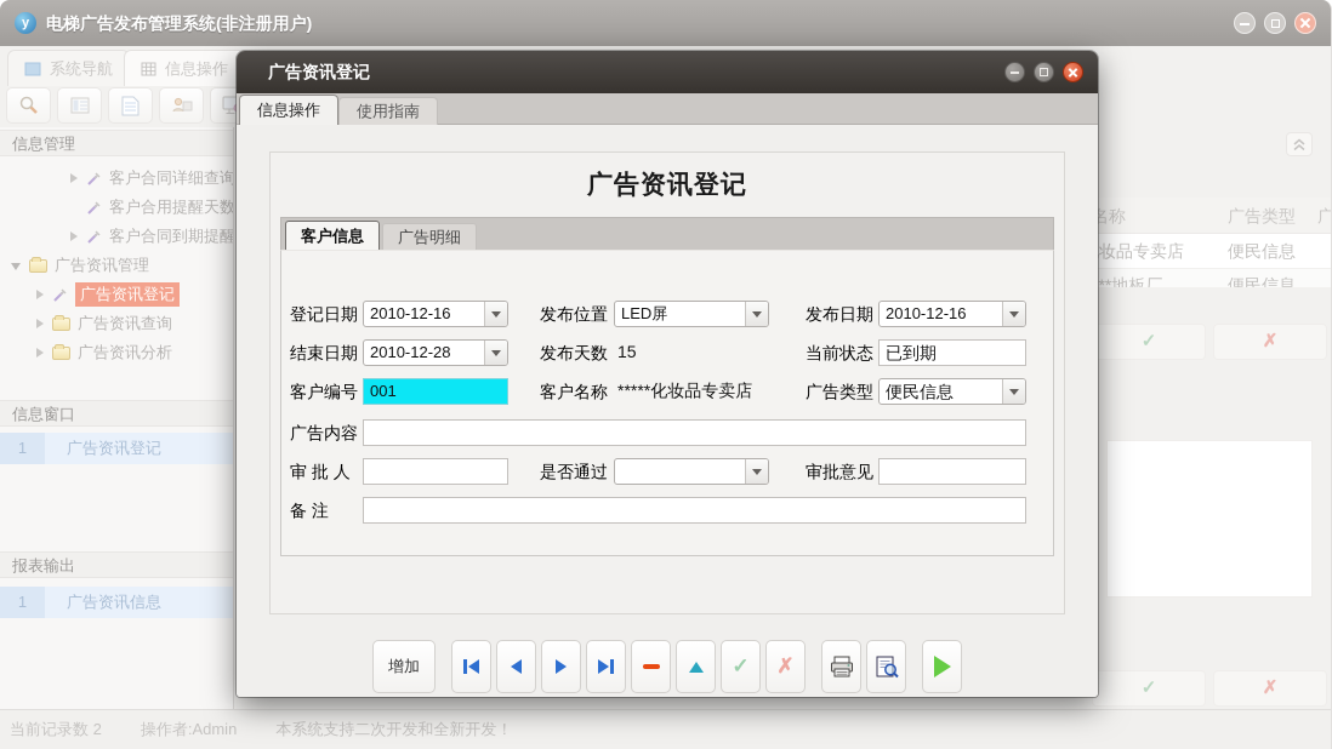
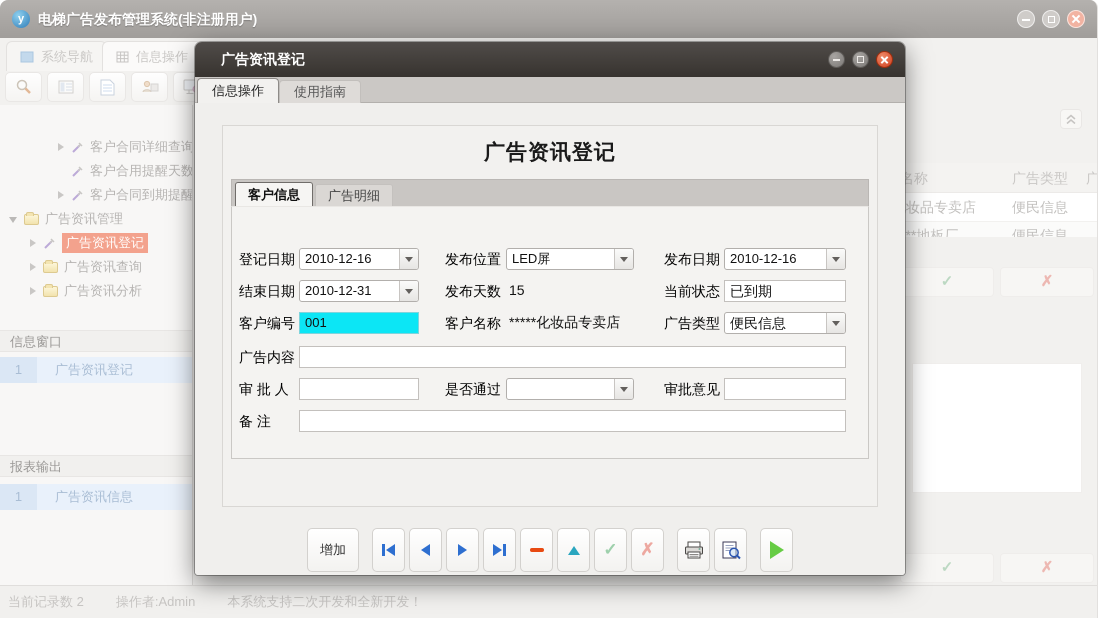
  y
  电梯广告发布管理系统(非注册用户)
  系统导航
  信息操作
- 信息管理
  客户合同详细查询
  客户合用提醒天数
  客户合同到期提醒
  广告资讯管理
  广告资讯登记
  广告资讯查询
  广告资讯分析
  信息窗口
  1
  广告资讯登记
  报表输出
  1
  广告资讯信息
  名称
  广告类型
  广
  妆品专卖店
  便民信息
  **地板厂
  便民信息
  ✓
  ✗
  ✓
  ✗
  当前记录数 2
  操作者:Admin
  本系统支持二次开发和全新开发！
  广告资讯登记
  信息操作
  使用指南
  广告资讯登记
  客户信息
  广告明细
  登记日期
  2010-12-16
  发布位置
  LED屏
  发布日期
  2010-12-16
  结束日期
- 2010-12-28
+ 2010-12-31
  发布天数
  15
  当前状态
  已到期
  客户编号
  001
  客户名称
  *****化妆品专卖店
  广告类型
  便民信息
  广告内容
  审 批 人
  是否通过
  审批意见
  备 注
  增加
  ✓
  ✗
